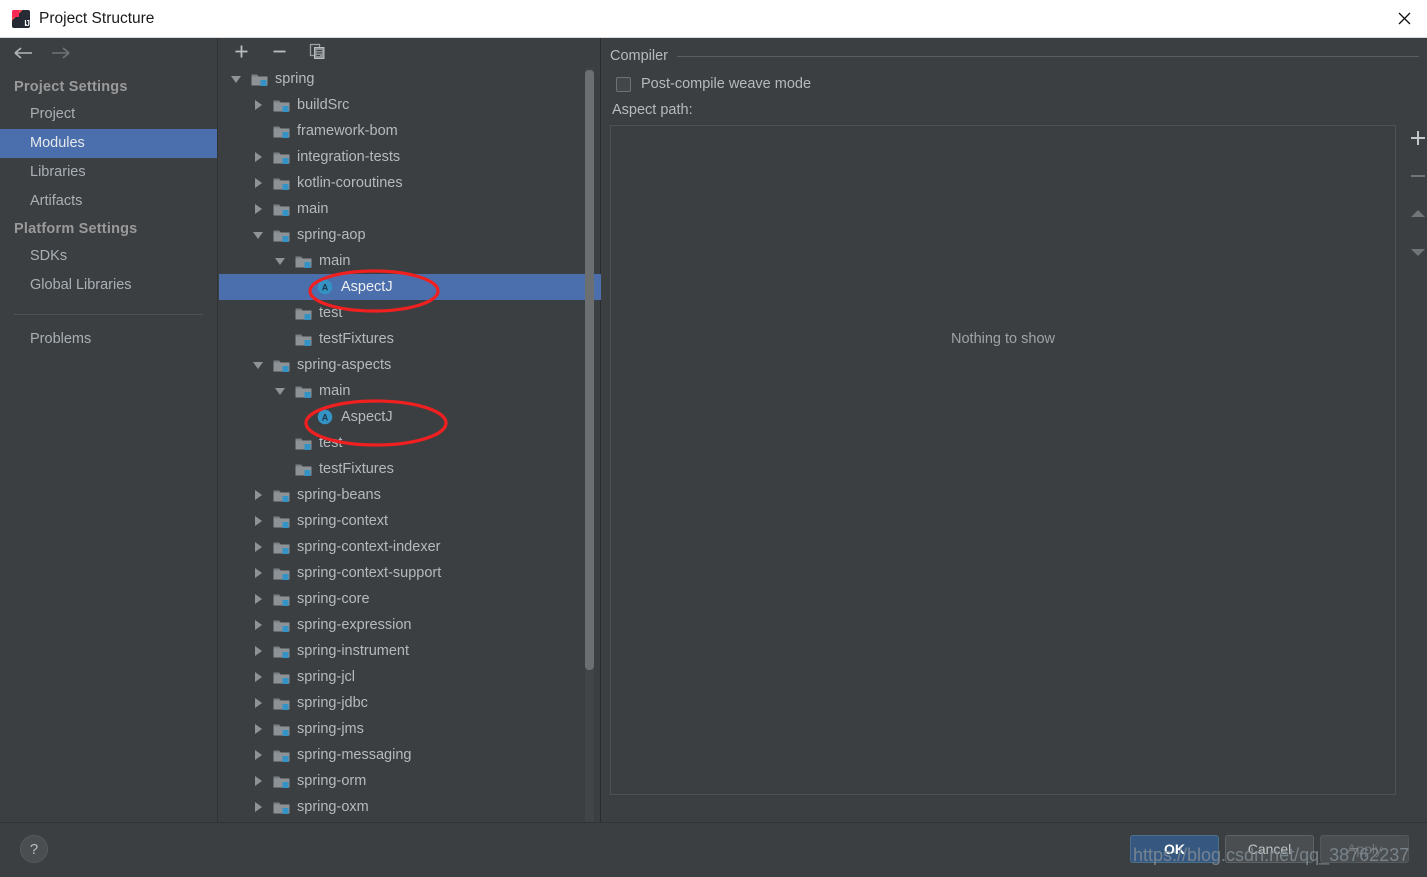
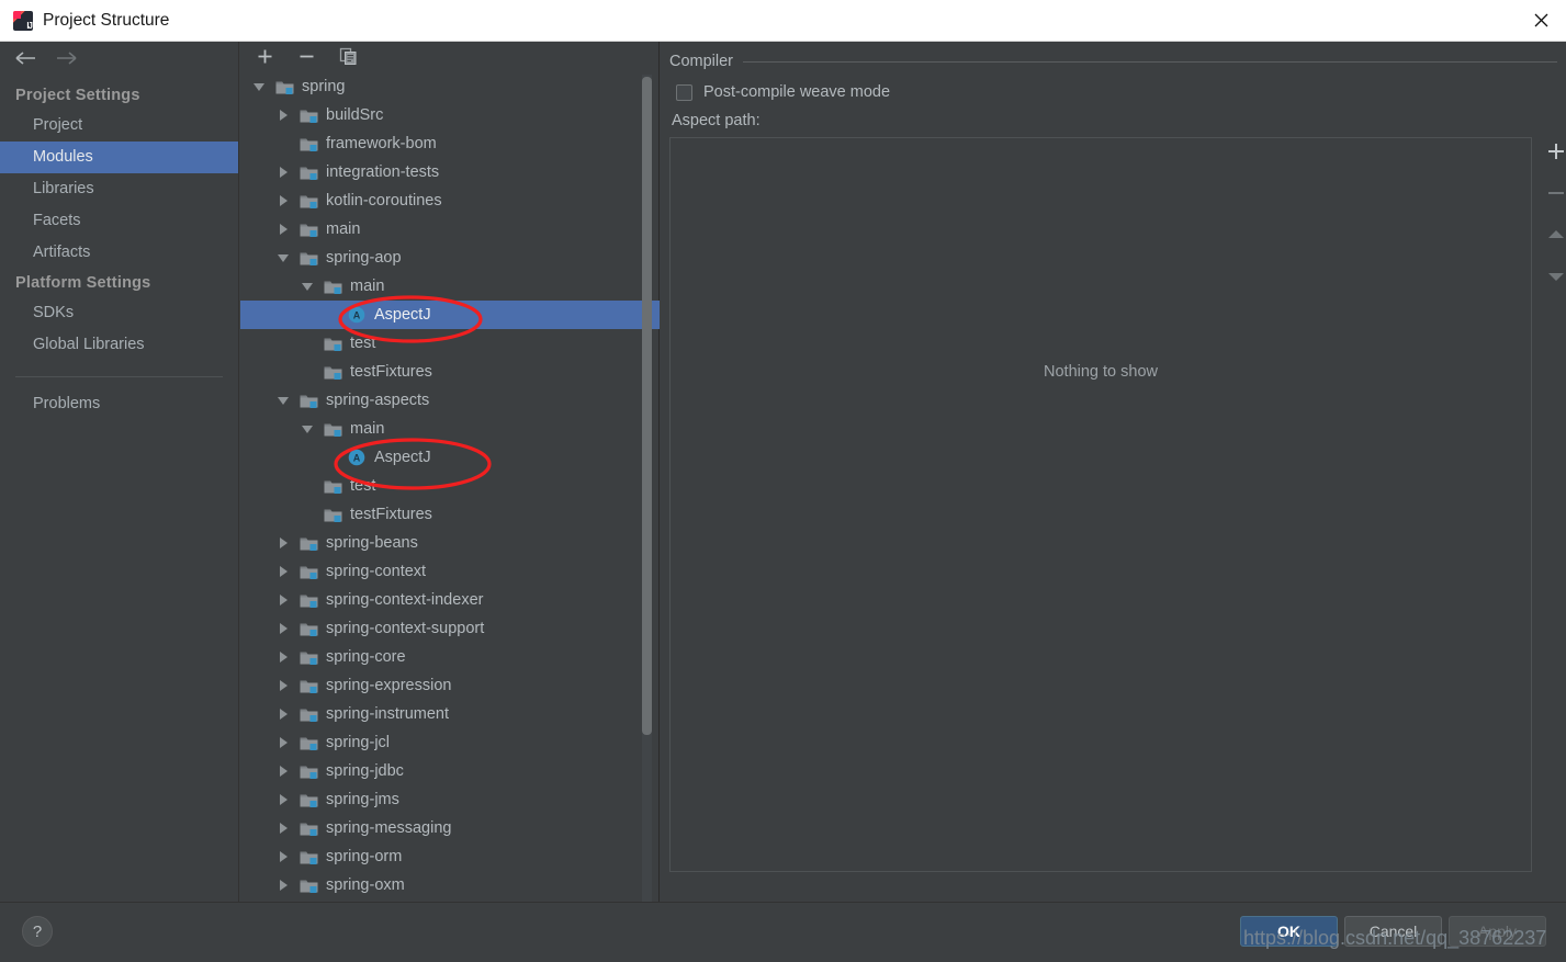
  Project Structure
  Project Settings
  Project
  Modules
  Libraries
+ Facets
  Artifacts
  Platform Settings
  SDKs
  Global Libraries
  Problems
  spring
  buildSrc
  framework-bom
  integration-tests
  kotlin-coroutines
  main
  spring-aop
  main
  A
  AspectJ
  test
  testFixtures
  spring-aspects
  main
  A
  AspectJ
  tes
  testFixtures
  spring-beans
  spring-context
  spring-context-indexer
  spring-context-support
  spring-core
  spring-expression
  spring-instrument
  spring-jcl
  spring-jdbc
  spring-jms
  spring-messaging
  spring-orm
  spring-oxm
  Compiler
  Post-compile weave mode
  Aspect path:
  Nothing to show
  ?
  OK
  Cancel
  Apply
  https://blog.csdn.net/qq_38762237
